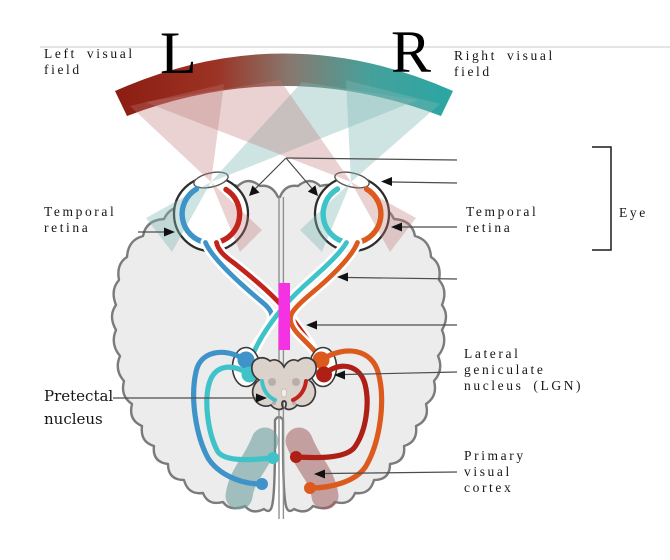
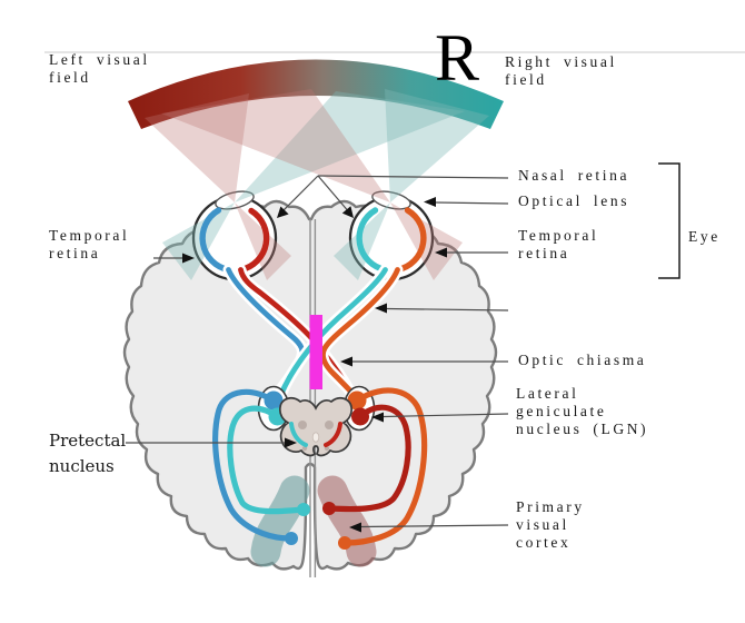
  Left visual
  field
- L
  R
  Right visual
  field
+ Nasal retina
+ Optical lens
  Temporal
  retina
  Eye
+ Optic chiasma
  Lateral
  geniculate
  nucleus (LGN)
  Temporal
  retina
  Pretectal
  nucleus
  Primary
  visual
  cortex
